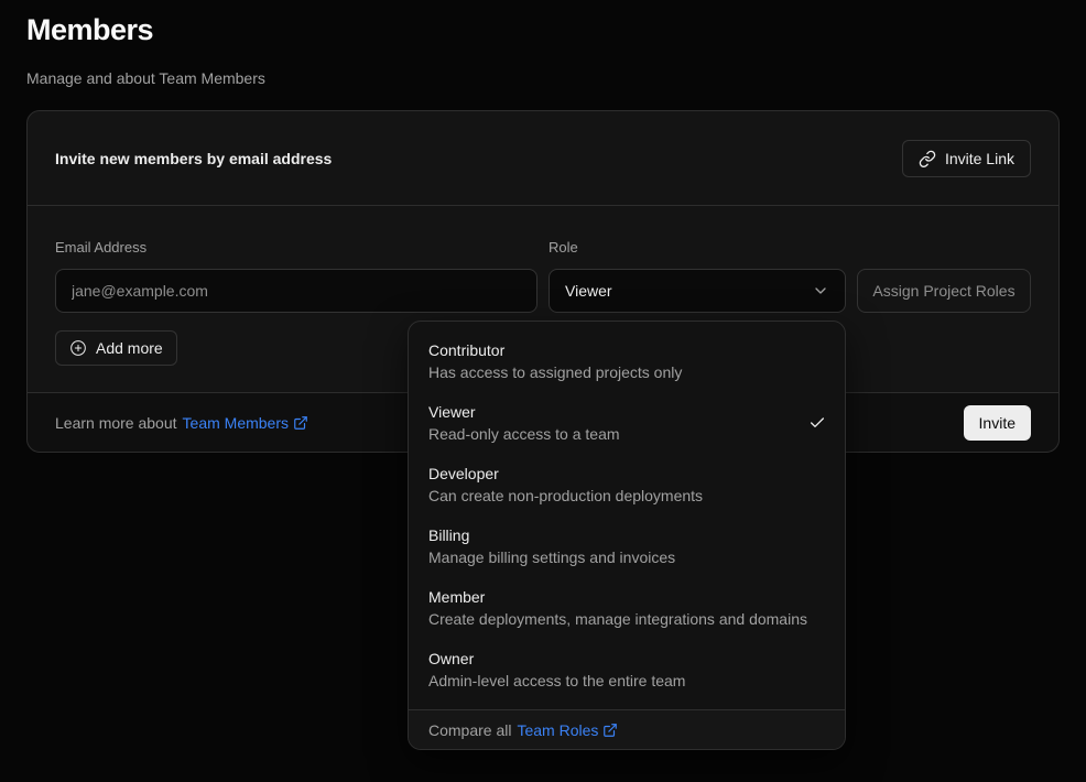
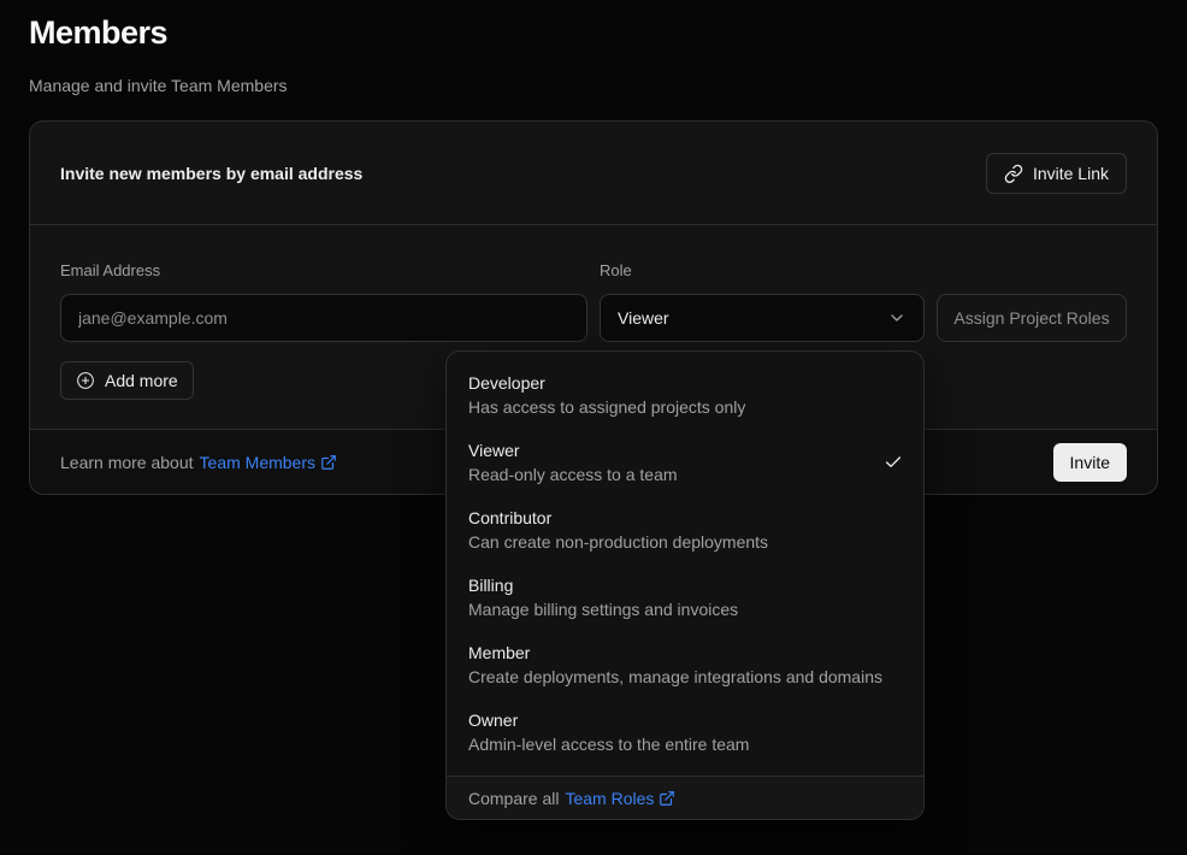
  Members
- Manage and about Team Members
+ Manage and invite Team Members
  Invite new members by email address
  Invite Link
  Email Address
  jane@example.com
  Role
  Viewer
  Assign Project Roles
  Add more
  Learn more about
  Team Members
  Invite
- Contributor
+ Developer
  Has access to assigned projects only
  Viewer
  Read-only access to a team
- Developer
+ Contributor
  Can create non-production deployments
  Billing
  Manage billing settings and invoices
  Member
  Create deployments, manage integrations and domains
  Owner
  Admin-level access to the entire team
  Compare all
  Team Roles
